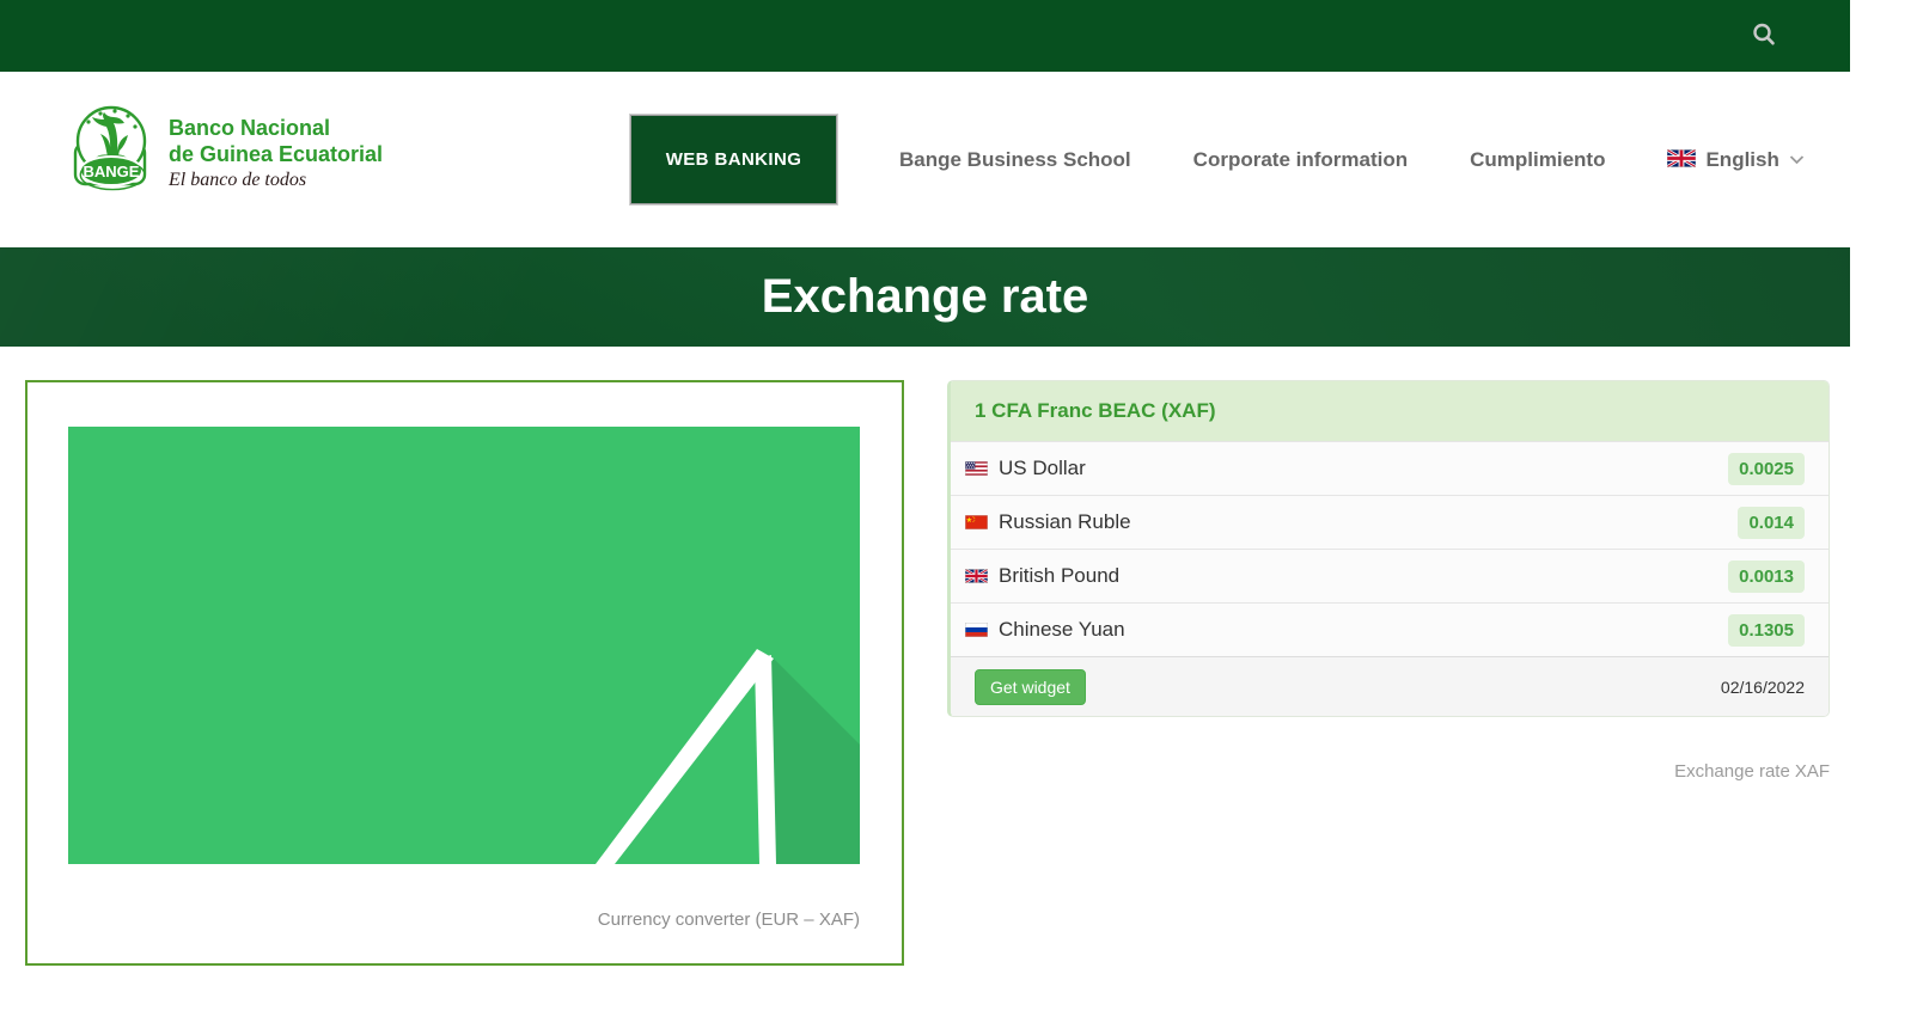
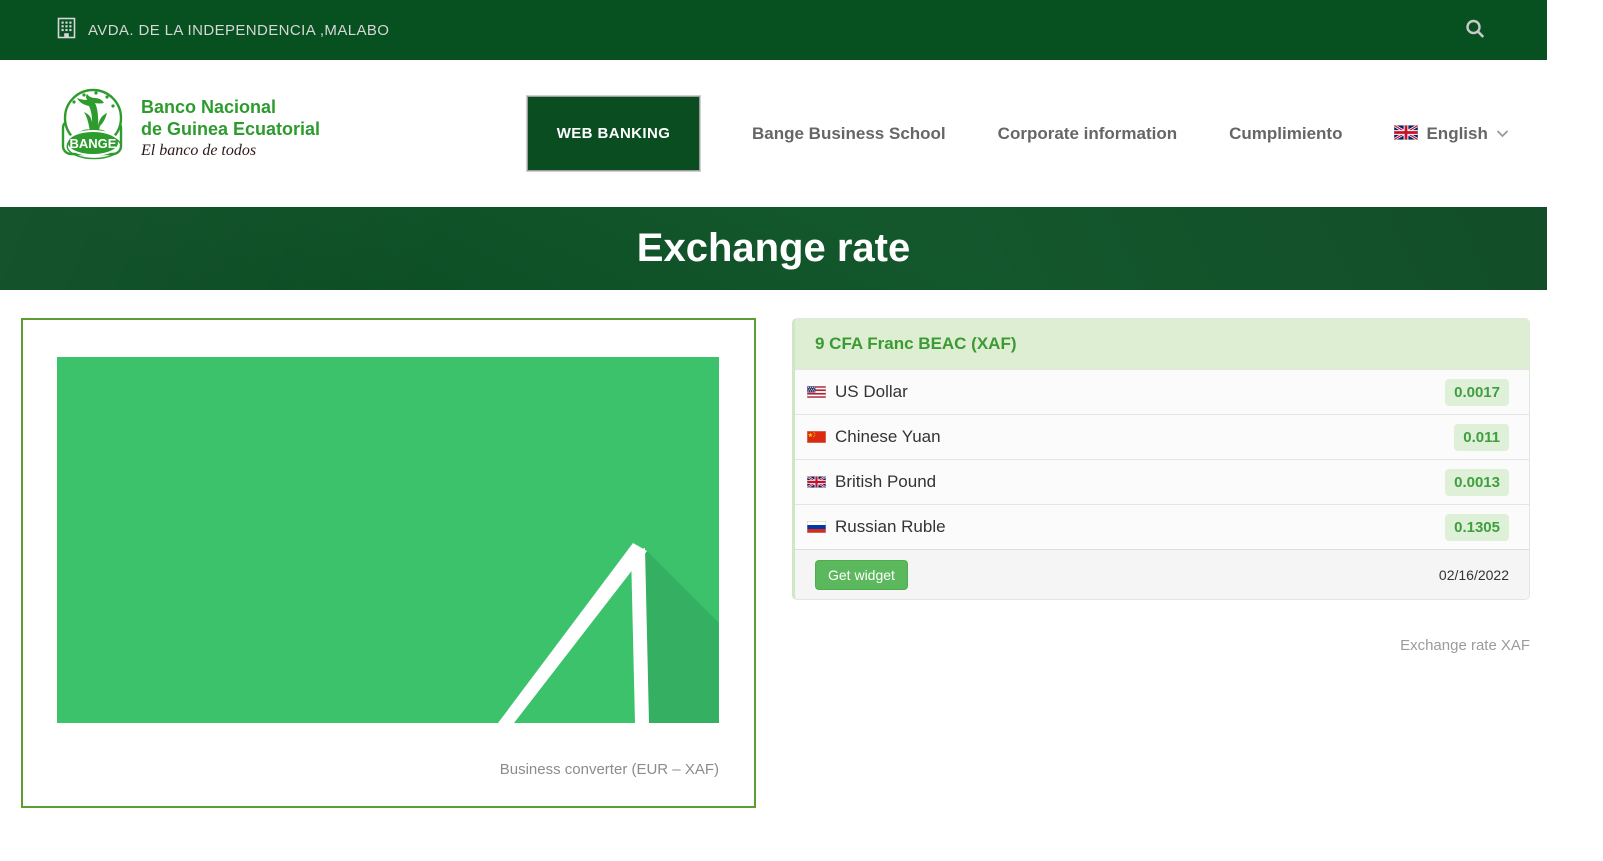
+ AVDA. DE LA INDEPENDENCIA ,MALABO
  BANGE
  Banco Nacional
  de Guinea Ecuatorial
  El banco de todos
  WEB BANKING
  Bange Business School
  Corporate information
  Cumplimiento
  English
  Exchange rate
- Currency converter (EUR – XAF)
+ Business converter (EUR – XAF)
- 1 CFA Franc BEAC (XAF)
+ 9 CFA Franc BEAC (XAF)
  US Dollar
- 0.0025
+ 0.0017
- Russian Ruble
+ Chinese Yuan
- 0.014
+ 0.011
  British Pound
  0.0013
- Chinese Yuan
+ Russian Ruble
  0.1305
  Get widget
  02/16/2022
  Exchange rate XAF
